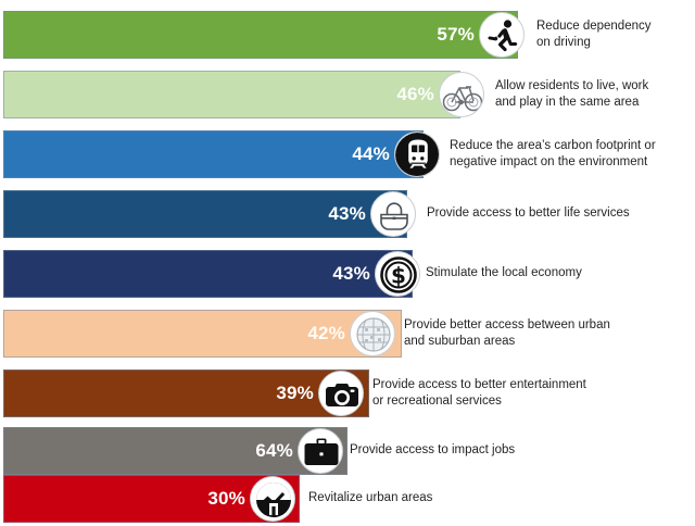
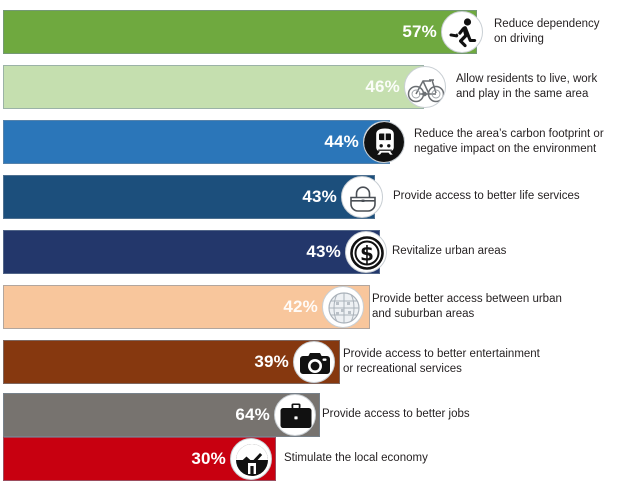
  57%
  Reduce dependency
  on driving
  46%
  Allow residents to live, work
  and play in the same area
  44%
  Reduce the area’s carbon footprint or
  negative impact on the environment
  43%
  Provide access to better life services
  43%
  $
- Stimulate the local economy
+ Revitalize urban areas
  42%
  Provide better access between urban
  and suburban areas
  39%
  Provide access to better entertainment
  or recreational services
  64%
- Provide access to impact jobs
+ Provide access to better jobs
  30%
- Revitalize urban areas
+ Stimulate the local economy
